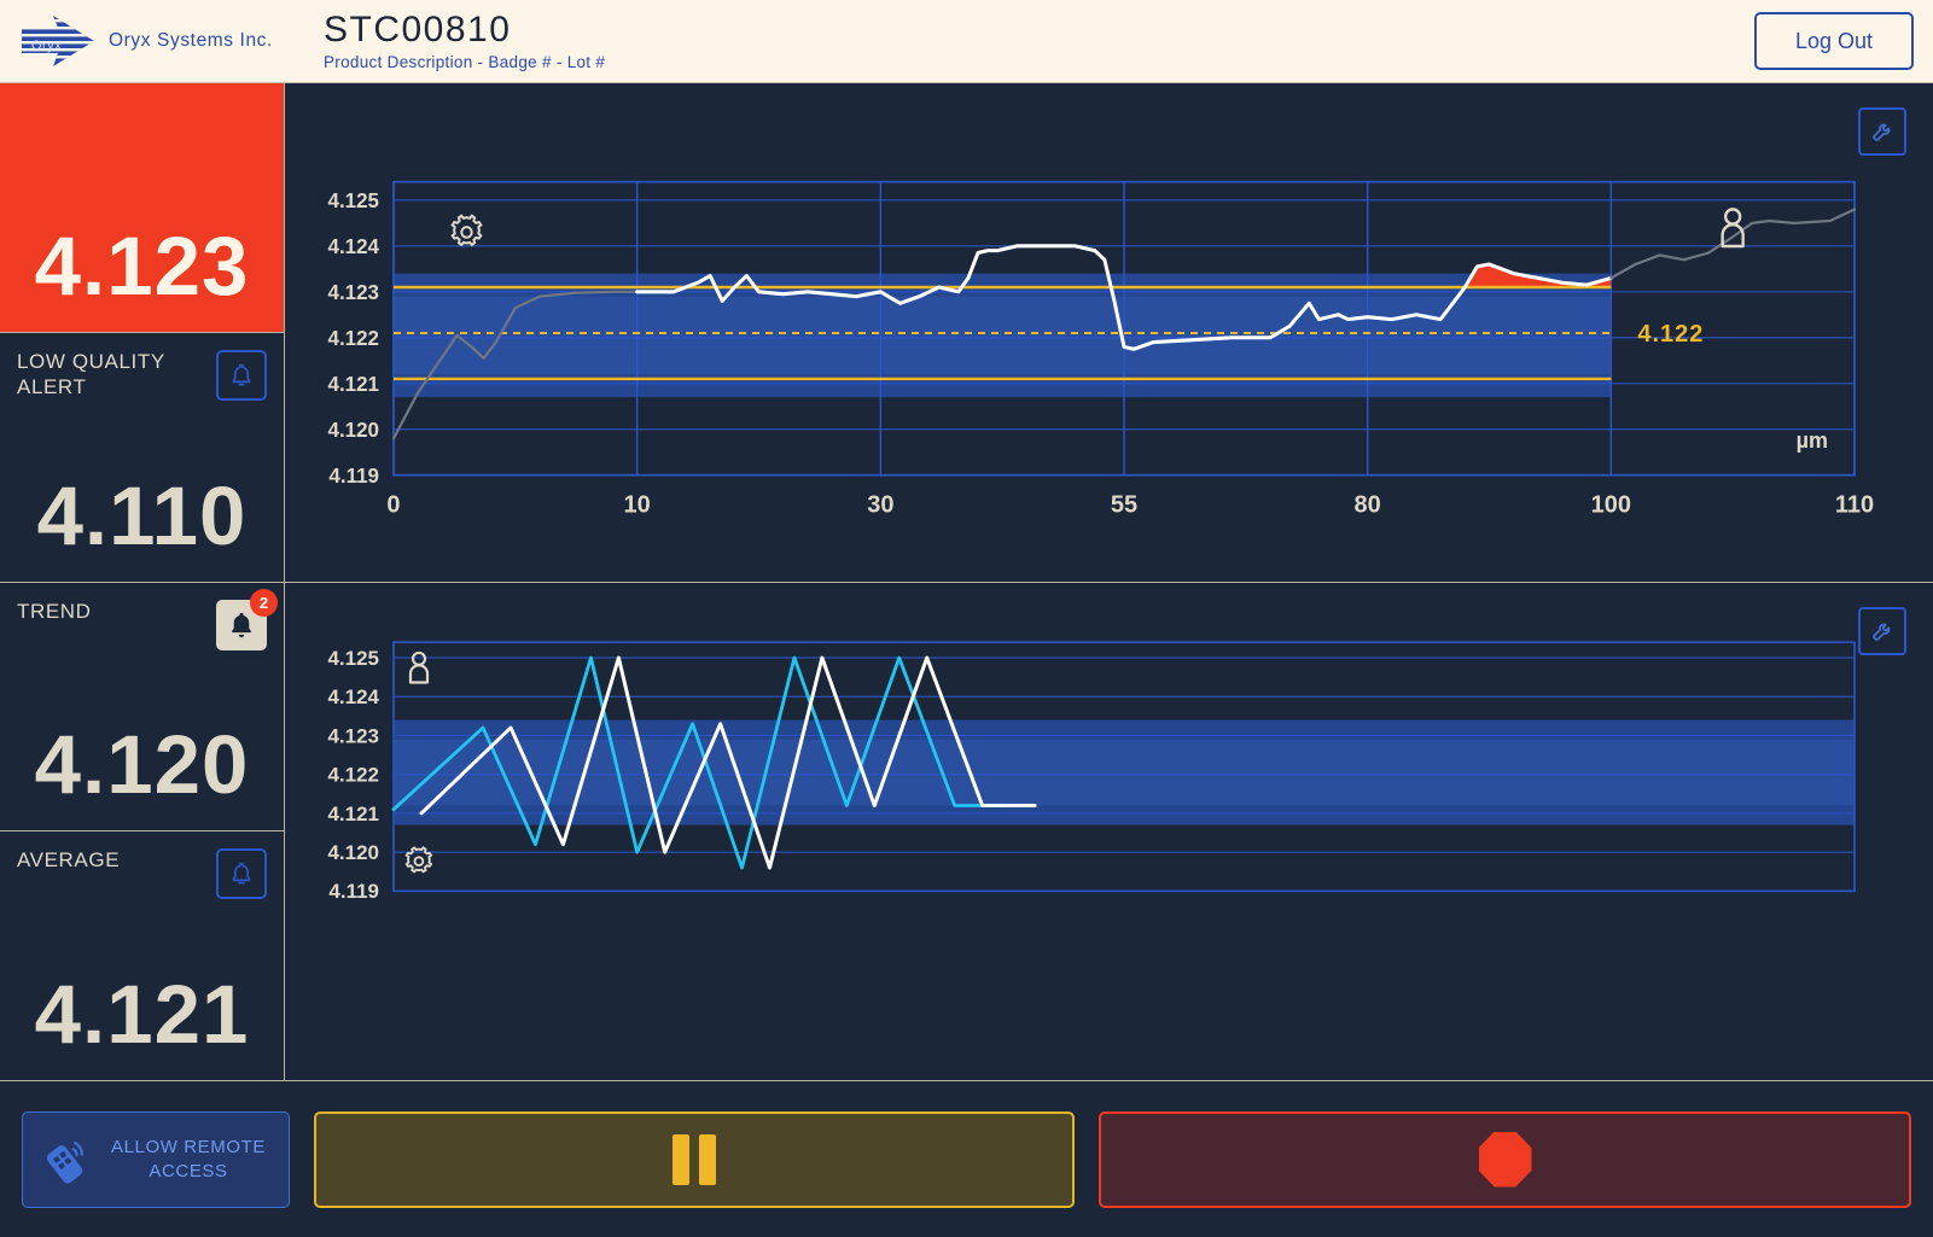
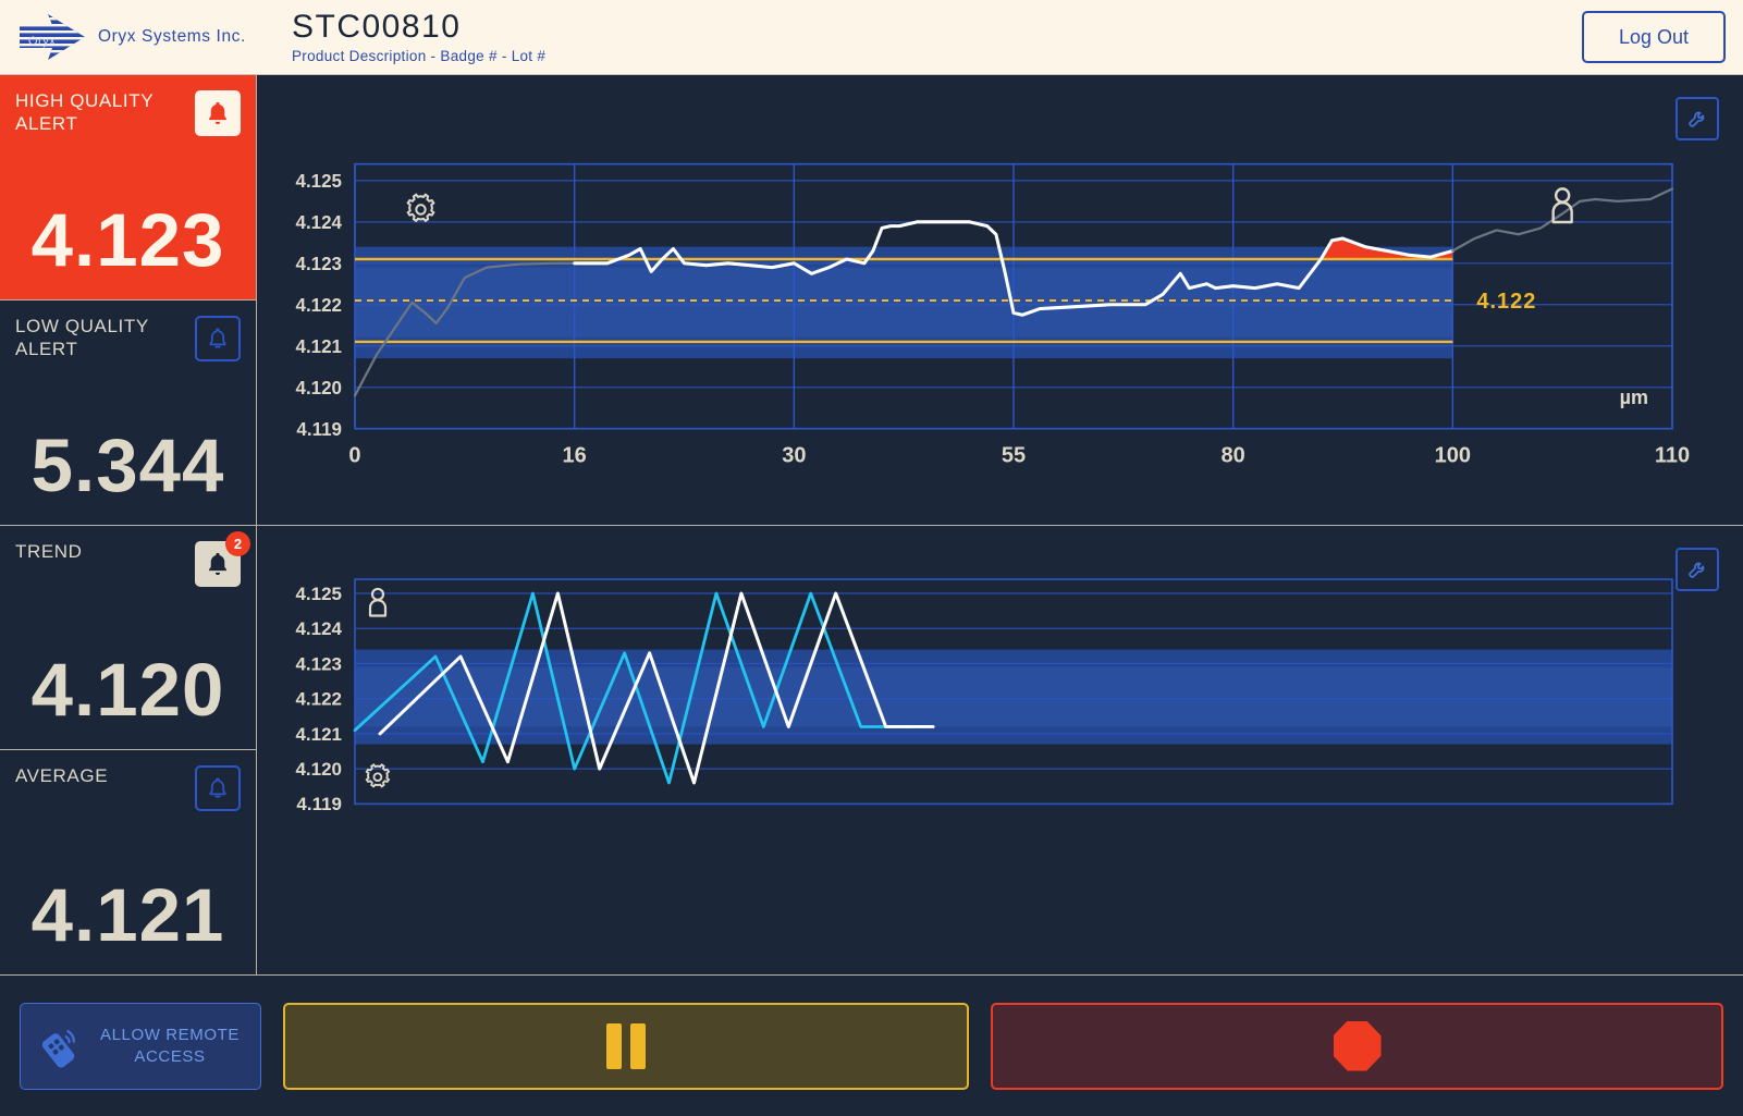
  Oryx
  Oryx Systems Inc.
  STC00810
  Product Description - Badge # - Lot #
  Log Out
+ HIGH QUALITY ALERT
  4.123
  LOW QUALITY ALERT
- 4.110
+ 5.344
  TREND
  2
  4.120
  AVERAGE
  4.121
  4.119
  4.120
  4.121
  4.122
  4.123
  4.124
  4.125
  0
- 10
+ 16
  30
  55
  80
  100
  110
  µm
  4.122
  4.119
  4.120
  4.121
  4.122
  4.123
  4.124
  4.125
  ALLOW REMOTE
  ACCESS
